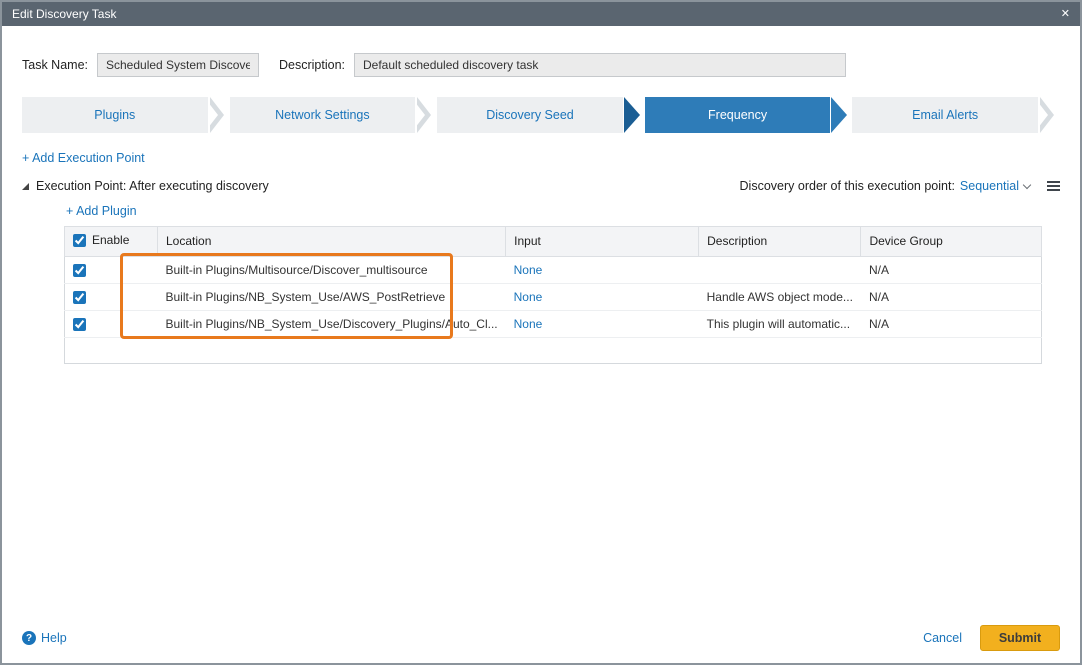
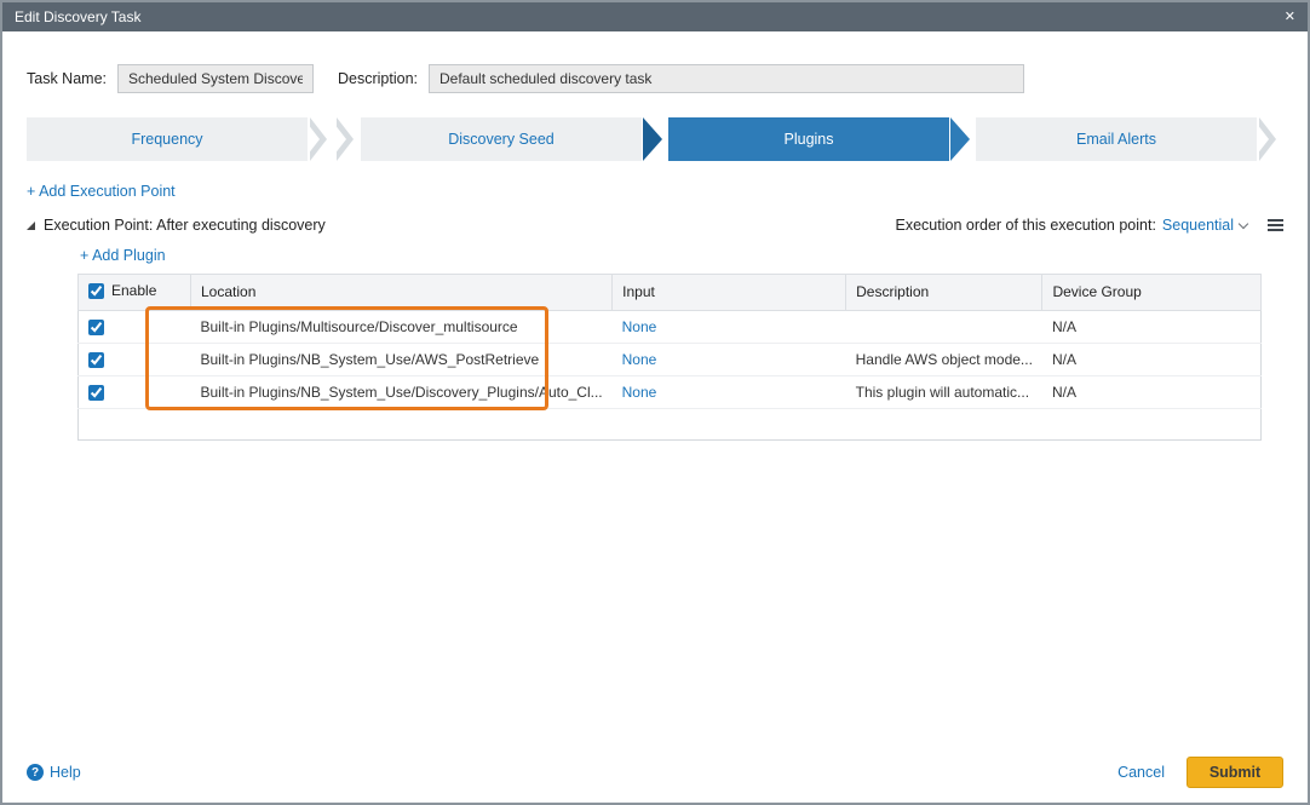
  Edit Discovery Task
  ✕
  Task Name:
  Scheduled System Discove
  Description:
  Default scheduled discovery task
- Plugins
+ Frequency
- Network Settings
  Discovery Seed
- Frequency
+ Plugins
  Email Alerts
  + Add Execution Point
  Execution Point: After executing discovery
- Discovery order of this execution point:
+ Execution order of this execution point:
  Sequential
  + Add Plugin
  Enable	Location	Input	Description	Device Group
  	Built-in Plugins/Multisource/Discover_multisource	None		N/A
  	Built-in Plugins/NB_System_Use/AWS_PostRetrieve	None	Handle AWS object mode...	N/A
  	Built-in Plugins/NB_System_Use/Discovery_Plugins/Auto_Cl...	None	This plugin will automatic...	N/A
  ?
  Help
  Cancel
  Submit
